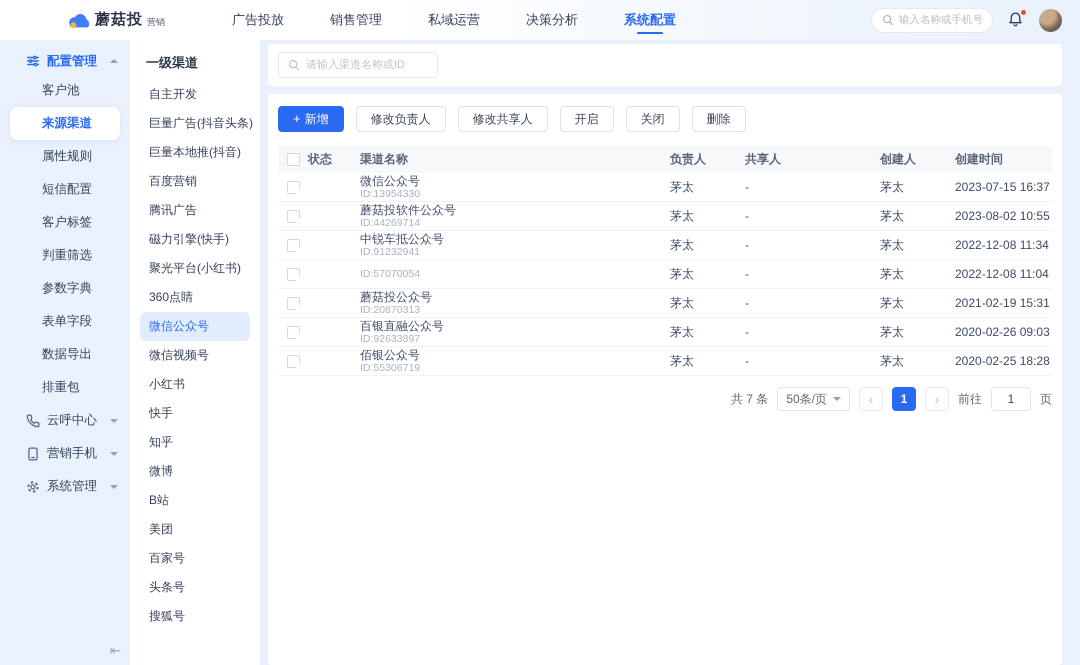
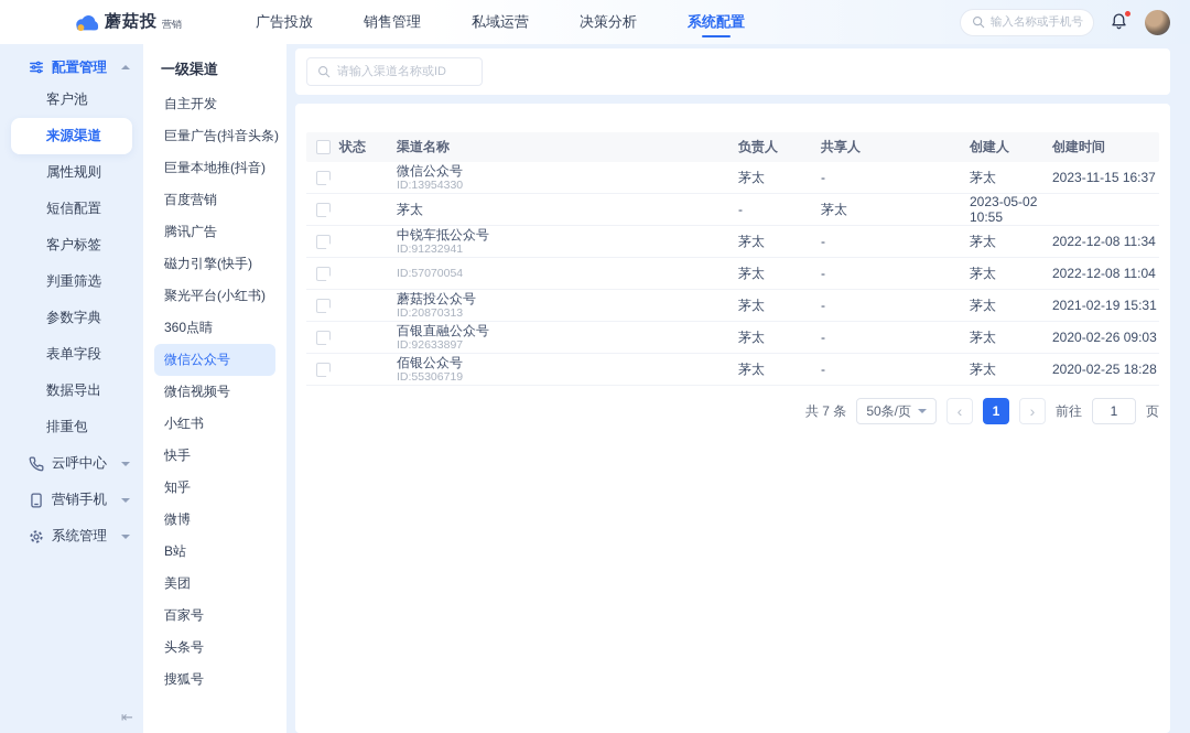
  蘑菇投
  营销
  广告投放
  销售管理
  私域运营
  决策分析
  系统配置
  输入名称或手机号
  配置管理
  客户池
  来源渠道
  属性规则
  短信配置
  客户标签
  判重筛选
  参数字典
  表单字段
  数据导出
  排重包
  云呼中心
  营销手机
  系统管理
  ⇤
  一级渠道
  自主开发
  巨量广告(抖音头条)
  巨量本地推(抖音)
  百度营销
  腾讯广告
  磁力引擎(快手)
  聚光平台(小红书)
  360点睛
  微信公众号
  微信视频号
  小红书
  快手
  知乎
  微博
  B站
  美团
  百家号
  头条号
  搜狐号
  请输入渠道名称或ID
- +
- 新增
- 修改负责人
- 修改共享人
- 开启
- 关闭
- 删除
  状态
  渠道名称
  负责人
  共享人
  创建人
  创建时间
  微信公众号
  ID:13954330
  茅太
  -
  茅太
- 2023-07-15 16:37
+ 2023-11-15 16:37
- 蘑菇投软件公众号
- ID:44269714
  茅太
  -
  茅太
- 2023-08-02 10:55
+ 2023-05-02 10:55
  中锐车抵公众号
  ID:91232941
  茅太
  -
  茅太
  2022-12-08 11:34
  ID:57070054
  茅太
  -
  茅太
  2022-12-08 11:04
  蘑菇投公众号
  ID:20870313
  茅太
  -
  茅太
  2021-02-19 15:31
  百银直融公众号
  ID:92633897
  茅太
  -
  茅太
  2020-02-26 09:03
  佰银公众号
  ID:55306719
  茅太
  -
  茅太
  2020-02-25 18:28
  共 7 条
  50条/页
  ‹
  1
  ›
  前往
  1
  页
